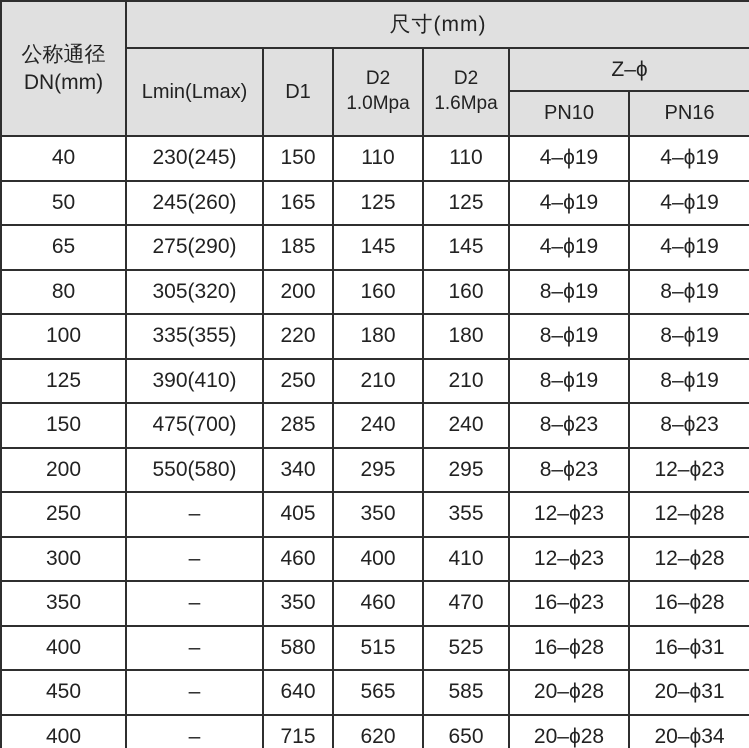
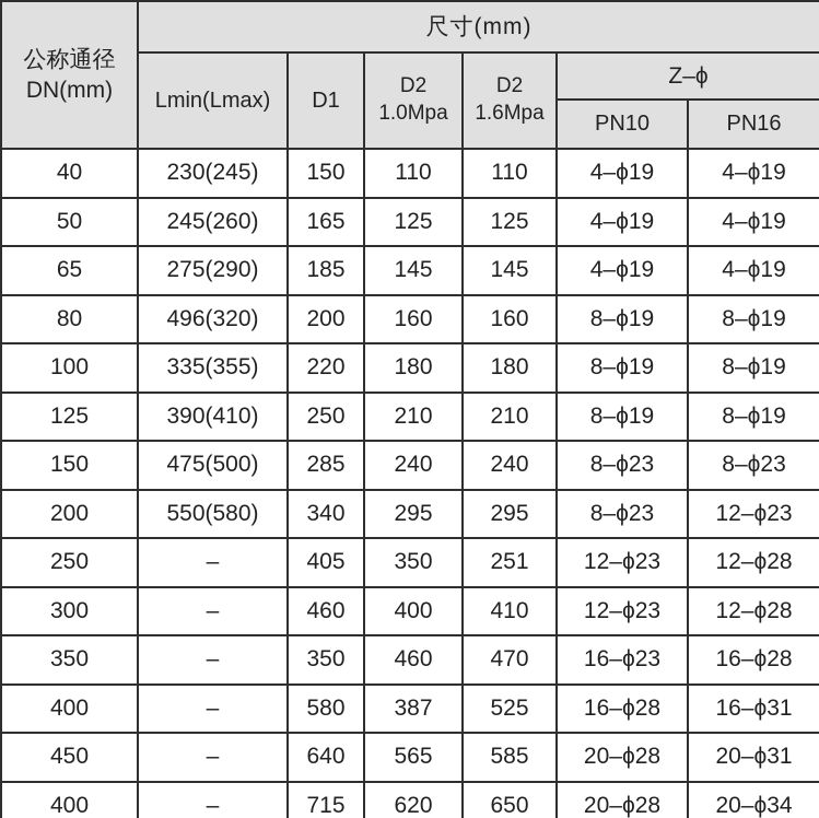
  公称通径 DN(mm)	尺寸(mm)
  Lmin(Lmax)	D1	D2 1.0Mpa	D2 1.6Mpa	Z–ϕ
  PN10	PN16
  40	230(245)	150	110	110	4–ϕ19	4–ϕ19
  50	245(260)	165	125	125	4–ϕ19	4–ϕ19
  65	275(290)	185	145	145	4–ϕ19	4–ϕ19
- 80	305(320)	200	160	160	8–ϕ19	8–ϕ19
+ 80	496(320)	200	160	160	8–ϕ19	8–ϕ19
  100	335(355)	220	180	180	8–ϕ19	8–ϕ19
  125	390(410)	250	210	210	8–ϕ19	8–ϕ19
- 150	475(700)	285	240	240	8–ϕ23	8–ϕ23
+ 150	475(500)	285	240	240	8–ϕ23	8–ϕ23
  200	550(580)	340	295	295	8–ϕ23	12–ϕ23
- 250	–	405	350	355	12–ϕ23	12–ϕ28
+ 250	–	405	350	251	12–ϕ23	12–ϕ28
  300	–	460	400	410	12–ϕ23	12–ϕ28
  350	–	350	460	470	16–ϕ23	16–ϕ28
- 400	–	580	515	525	16–ϕ28	16–ϕ31
+ 400	–	580	387	525	16–ϕ28	16–ϕ31
  450	–	640	565	585	20–ϕ28	20–ϕ31
  400	–	715	620	650	20–ϕ28	20–ϕ34
